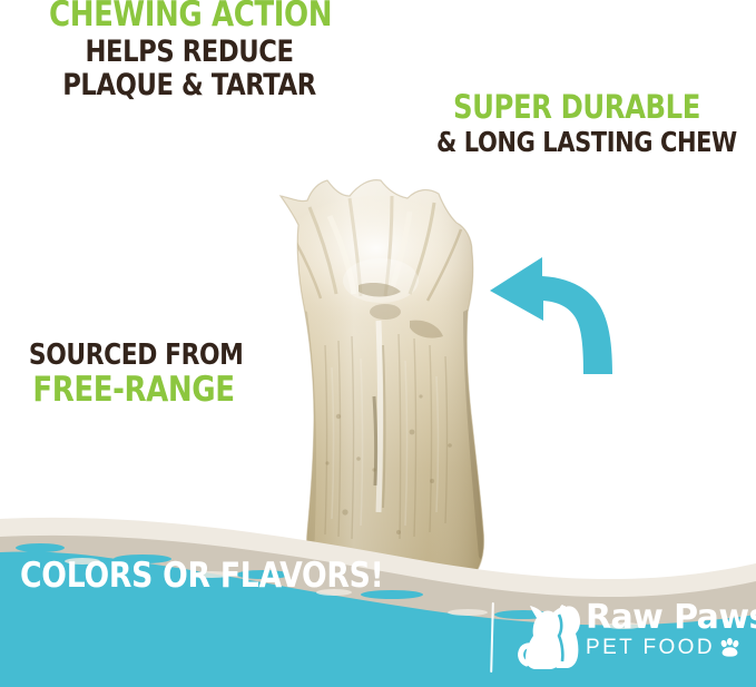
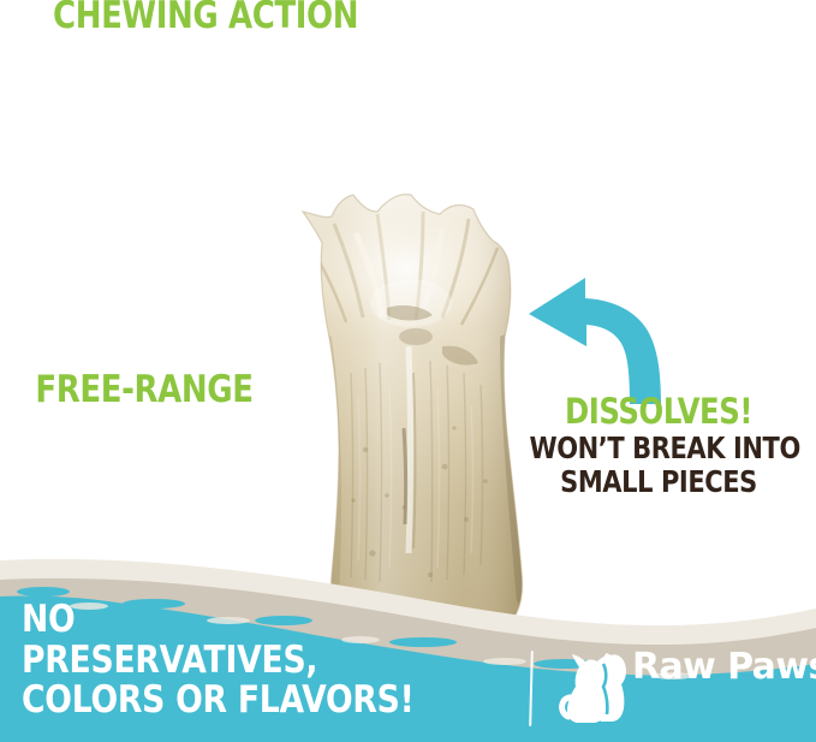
  CHEWING ACTION
- HELPS REDUCE
- PLAQUE & TARTAR
- SUPER DURABLE
- & LONG LASTING CHEW
- SOURCED FROM
  FREE-RANGE
+ DISSOLVES!
+ WON’T BREAK INTO
+ SMALL PIECES
+ NO
+ PRESERVATIVES,
  COLORS OR FLAVORS!
  Raw Paw
- PET FOOD
